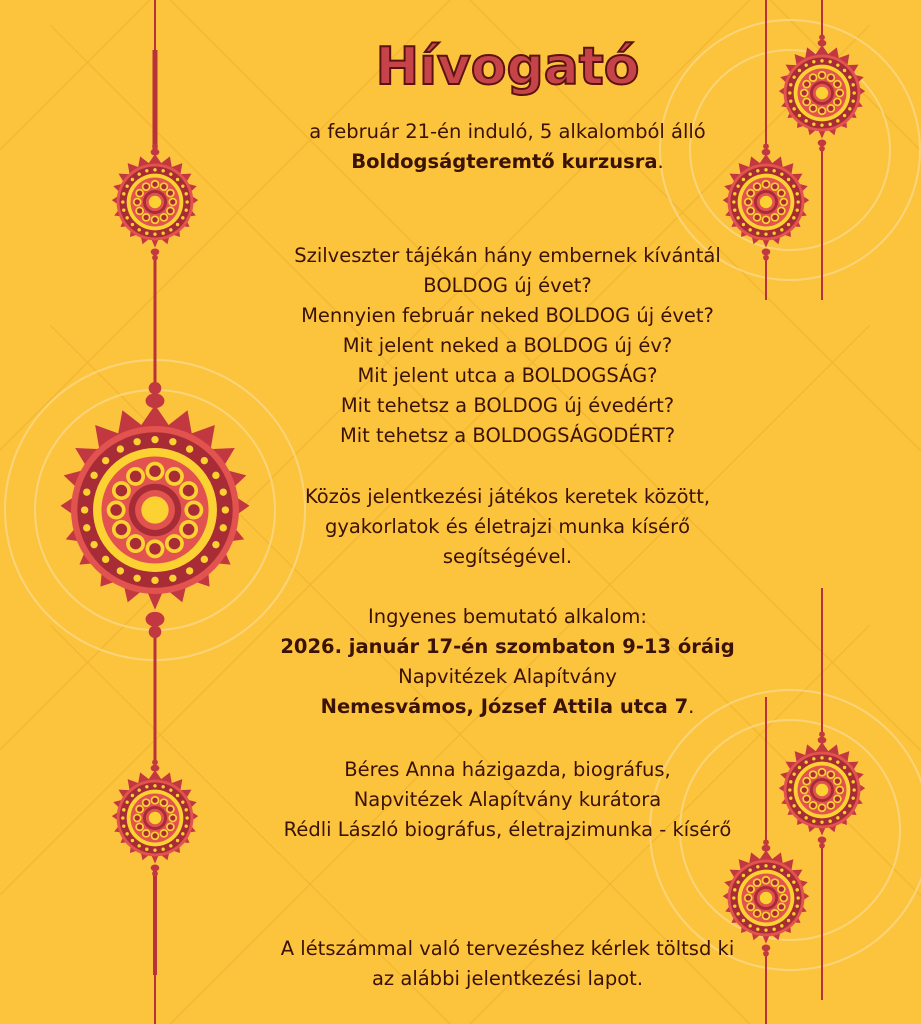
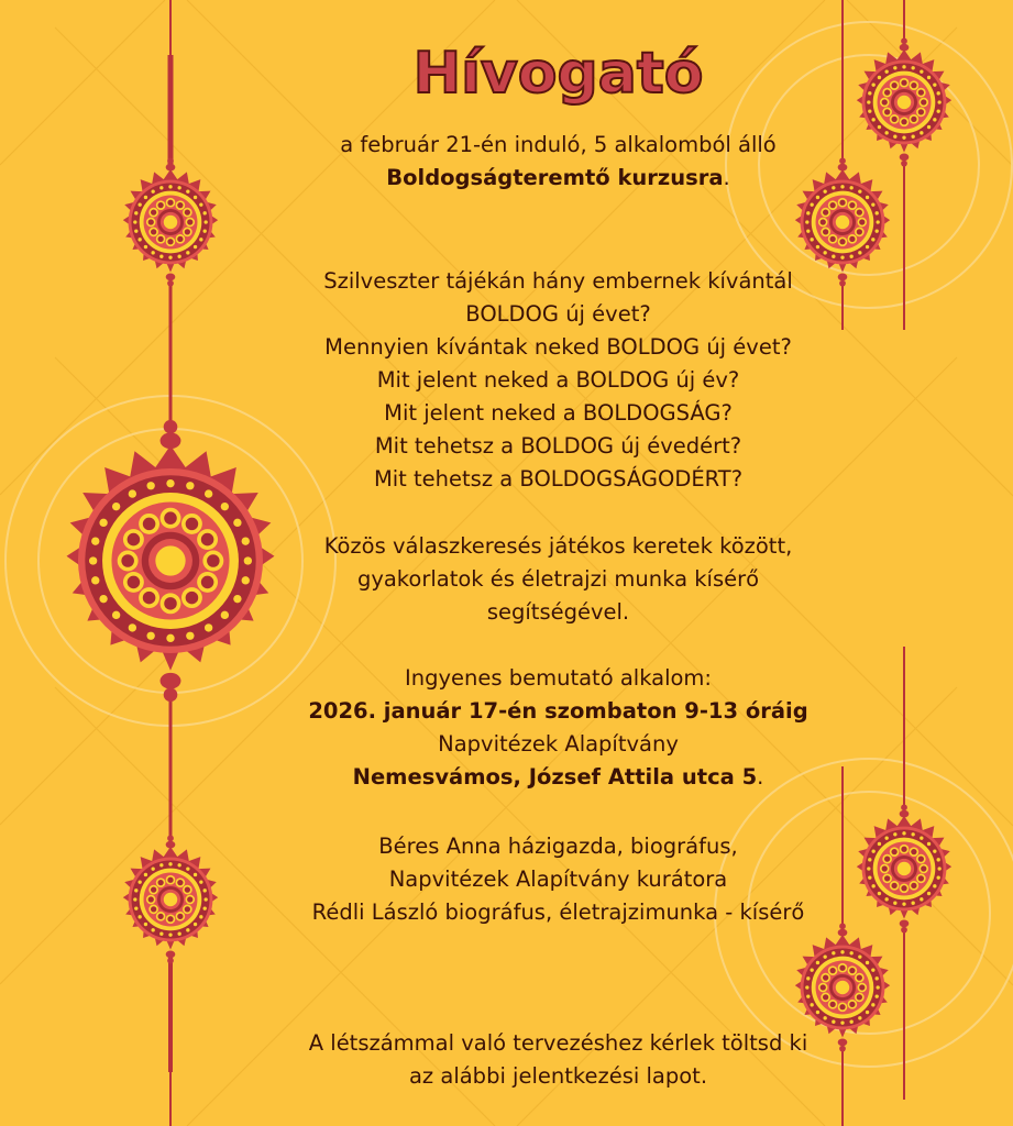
  Hívogató
  a február 21-én induló, 5 alkalomból álló
  Boldogságteremtő kurzusra.
  Szilveszter tájékán hány embernek kívántál
  BOLDOG új évet?
- Mennyien február neked BOLDOG új évet?
+ Mennyien kívántak neked BOLDOG új évet?
  Mit jelent neked a BOLDOG új év?
- Mit jelent utca a BOLDOGSÁG?
+ Mit jelent neked a BOLDOGSÁG?
  Mit tehetsz a BOLDOG új évedért?
  Mit tehetsz a BOLDOGSÁGODÉRT?
- Közös jelentkezési játékos keretek között,
+ Közös válaszkeresés játékos keretek között,
  gyakorlatok és életrajzi munka kísérő
  segítségével.
  Ingyenes bemutató alkalom:
  2026. január 17-én szombaton 9-13 óráig
  Napvitézek Alapítvány
- Nemesvámos, József Attila utca 7.
+ Nemesvámos, József Attila utca 5.
  Béres Anna házigazda, biográfus,
  Napvitézek Alapítvány kurátora
  Rédli László biográfus, életrajzimunka - kísérő
  A létszámmal való tervezéshez kérlek töltsd ki
  az alábbi jelentkezési lapot.
